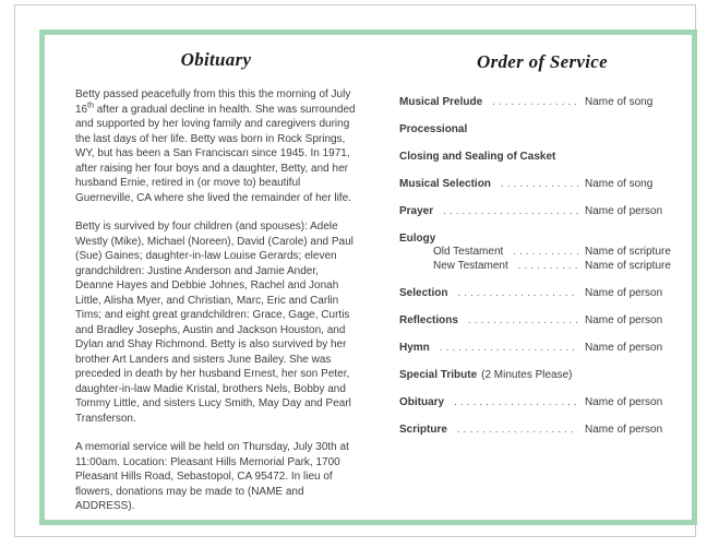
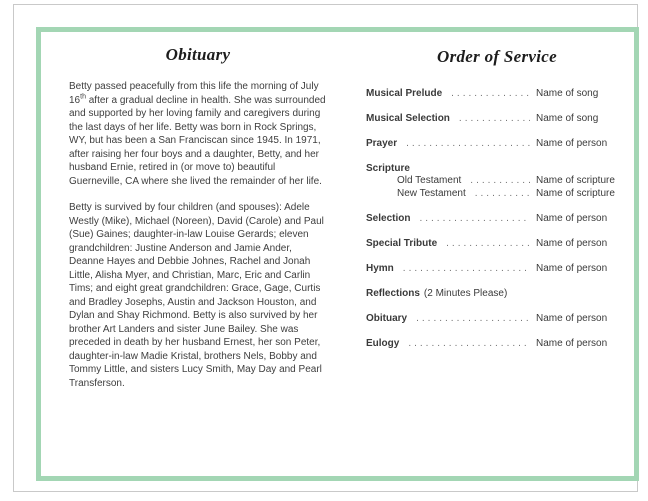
  Obituary
- Betty passed peacefully from this this the morning of July 16 after a gradual decline in health. She was surrounded and supported by her loving family and caregivers during the last days of her life. Betty was born in Rock Springs, WY, but has been a San Franciscan since 1945. In 1971, after raising her four boys and a daughter, Betty, and her husband Ernie, retired in (or move to) beautiful Guerneville, CA where she lived the remainder of her life.
+ Betty passed peacefully from this life the morning of July 16 after a gradual decline in health. She was surrounded and supported by her loving family and caregivers during the last days of her life. Betty was born in Rock Springs, WY, but has been a San Franciscan since 1945. In 1971, after raising her four boys and a daughter, Betty, and her husband Ernie, retired in (or move to) beautiful Guerneville, CA where she lived the remainder of her life.
- Betty is survived by four children (and spouses): Adele Westly (Mike), Michael (Noreen), David (Carole) and Paul (Sue) Gaines; daughter-in-law Louise Gerards; eleven grandchildren: Justine Anderson and Jamie Ander, Deanne Hayes and Debbie Johnes, Rachel and Jonah Little, Alisha Myer, and Christian, Marc, Eric and Carlin Tims; and eight great grandchildren: Grace, Gage, Curtis and Bradley Josephs, Austin and Jackson Houston, and Dylan and Shay Richmond. Betty is also survived by her brother Art Landers and sisters June Bailey. She was preceded in death by her husband Ernest, her son Peter, daughter-in-law Madie Kristal, brothers Nels, Bobby and Tommy Little, and sisters Lucy Smith, May Day and Pearl Transferson.
+ Betty is survived by four children (and spouses): Adele Westly (Mike), Michael (Noreen), David (Carole) and Paul (Sue) Gaines; daughter-in-law Louise Gerards; eleven grandchildren: Justine Anderson and Jamie Ander, Deanne Hayes and Debbie Johnes, Rachel and Jonah Little, Alisha Myer, and Christian, Marc, Eric and Carlin Tims; and eight great grandchildren: Grace, Gage, Curtis and Bradley Josephs, Austin and Jackson Houston, and Dylan and Shay Richmond. Betty is also survived by her brother Art Landers and sister June Bailey. She was preceded in death by her husband Ernest, her son Peter, daughter-in-law Madie Kristal, brothers Nels, Bobby and Tommy Little, and sisters Lucy Smith, May Day and Pearl Transferson.
- A memorial service will be held on Thursday, July 30th at 11:00am. Location: Pleasant Hills Memorial Park, 1700 Pleasant Hills Road, Sebastopol, CA 95472. In lieu of flowers, donations may be made to (NAME and ADDRESS).
  Order of Service
  Musical Prelude
  Name of song
- Processional
- Closing and Sealing of Casket
  Musical Selection
  Name of song
  Prayer
  Name of person
- Eulogy
+ Scripture
  Old Testament
  Name of scripture
  New Testament
  Name of scripture
  Selection
  Name of person
- Reflections
+ Special Tribute
  Name of person
  Hymn
  Name of person
- Special Tribute
+ Reflections
  (2 Minutes Please)
  Obituary
  Name of person
- Scripture
+ Eulogy
  Name of person
